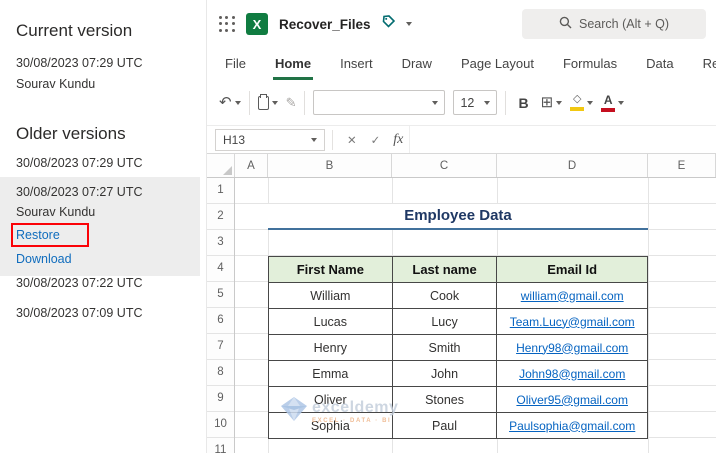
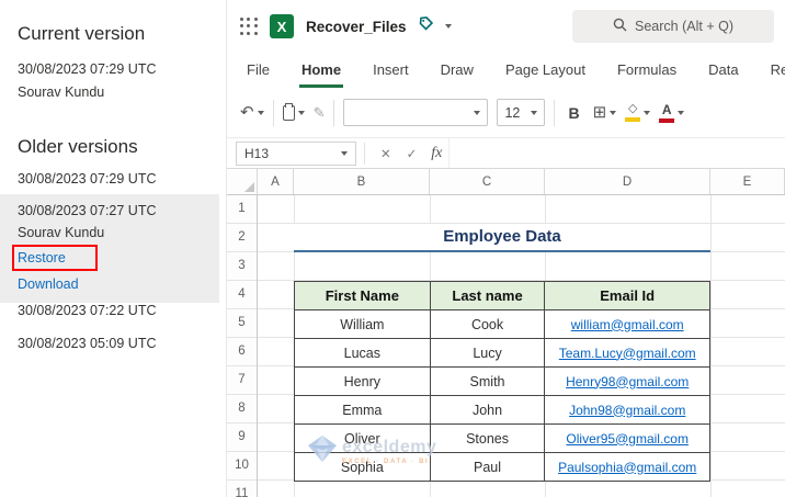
  Current version
  30/08/2023 07:29 UTC
  Sourav Kundu
  Older versions
  30/08/2023 07:29 UTC
  30/08/2023 07:27 UTC
  Sourav Kundu
  Restore
  Download
  30/08/2023 07:22 UTC
- 30/08/2023 07:09 UTC
+ 30/08/2023 05:09 UTC
  X
  Recover_Files
  Search (Alt + Q)
  File
  Home
  Insert
  Draw
  Page Layout
  Formulas
  Data
  ↶
  ✎
  12
  B
  ⊞
  ◇
  A
  H13
  ✕
  ✓
  fx
  A
  B
  C
  D
  E
  1
  2
  3
  4
  5
  6
  7
  8
  9
  10
  11
  Employee Data
  First Name
  Last name
  Email Id
  William
  Cook
  william@gmail.com
  Lucas
  Lucy
  Team.Lucy@gmail.com
  Henry
  Smith
  Henry98@gmail.com
  Emma
  John
  John98@gmail.com
  Oliver
  Stones
  Oliver95@gmail.com
  Sophia
  Paul
  Paulsophia@gmail.com
  exceldemy
